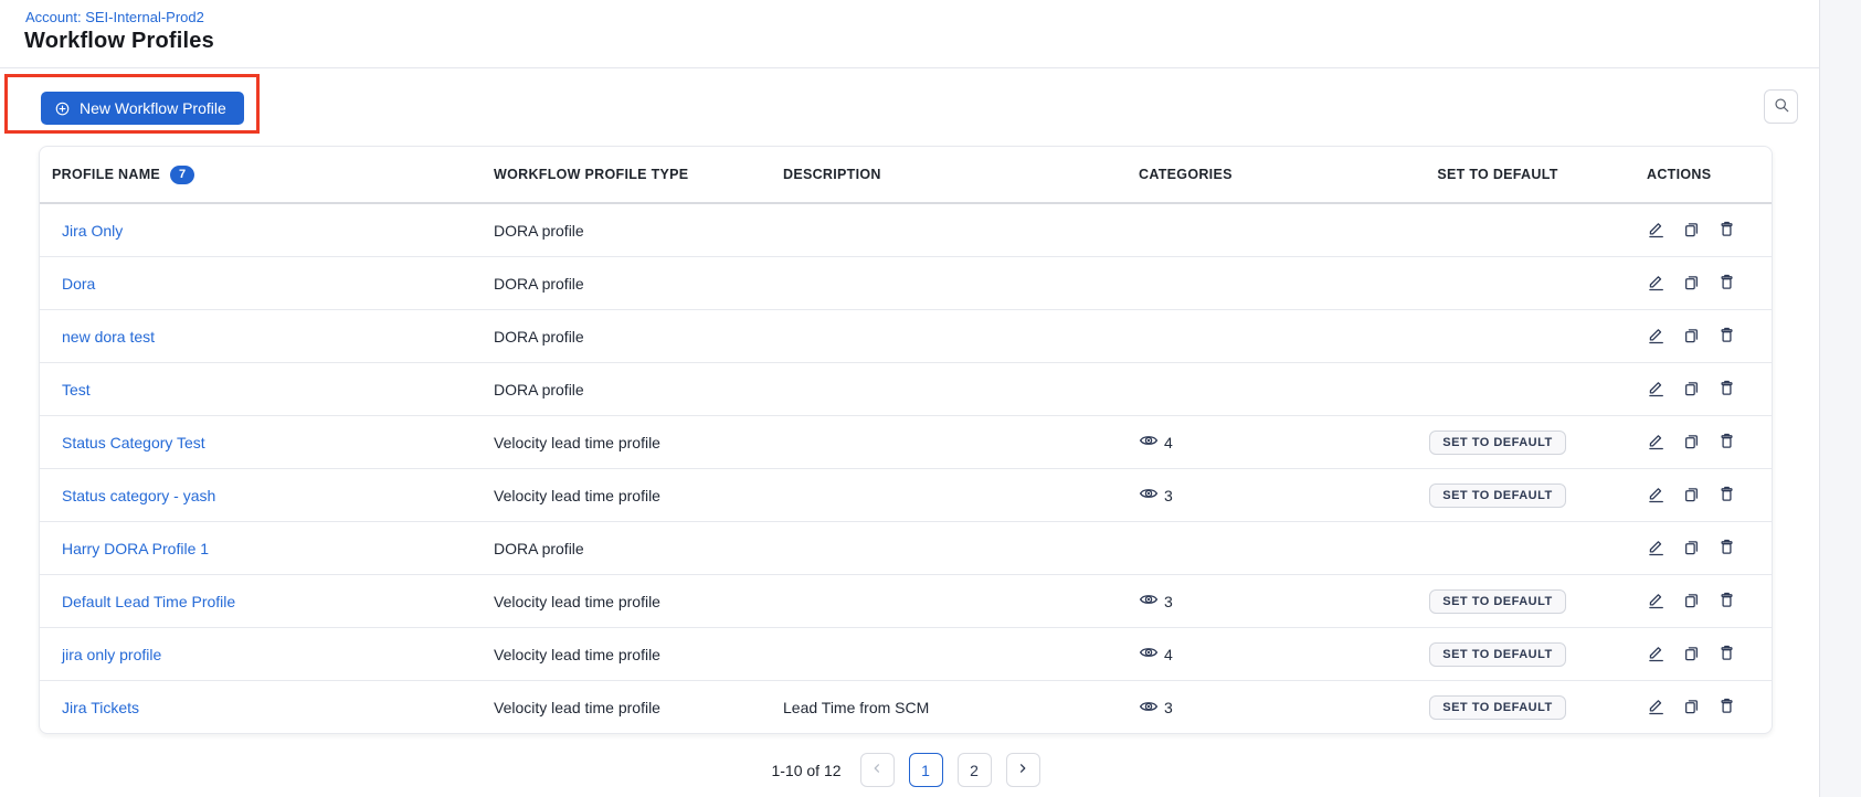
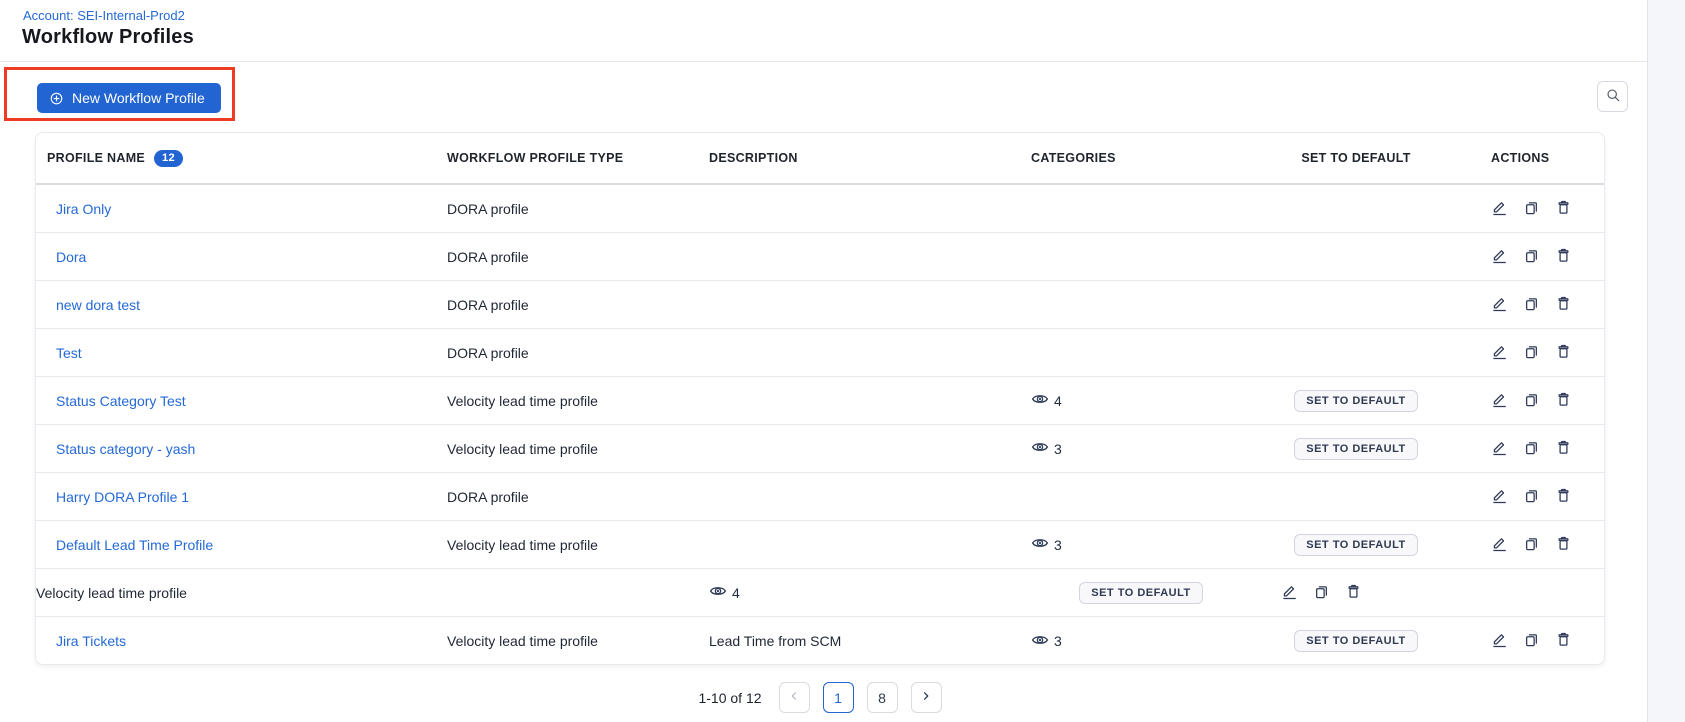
  Account: SEI-Internal-Prod2
  Workflow Profiles
  New Workflow Profile
  PROFILE NAME
- 7
+ 12
  WORKFLOW PROFILE TYPE
  DESCRIPTION
  CATEGORIES
  SET TO DEFAULT
  ACTIONS
  Jira Only
  DORA profile
  Dora
  DORA profile
  new dora test
  DORA profile
  Test
  DORA profile
  Status Category Test
  Velocity lead time profile
  4
  SET TO DEFAULT
  Status category - yash
  Velocity lead time profile
  3
  SET TO DEFAULT
  Harry DORA Profile 1
  DORA profile
  Default Lead Time Profile
  Velocity lead time profile
  3
  SET TO DEFAULT
- jira only profile
  Velocity lead time profile
  4
  SET TO DEFAULT
  Jira Tickets
  Velocity lead time profile
  Lead Time from SCM
  3
  SET TO DEFAULT
  1-10 of 12
  1
- 2
+ 8
